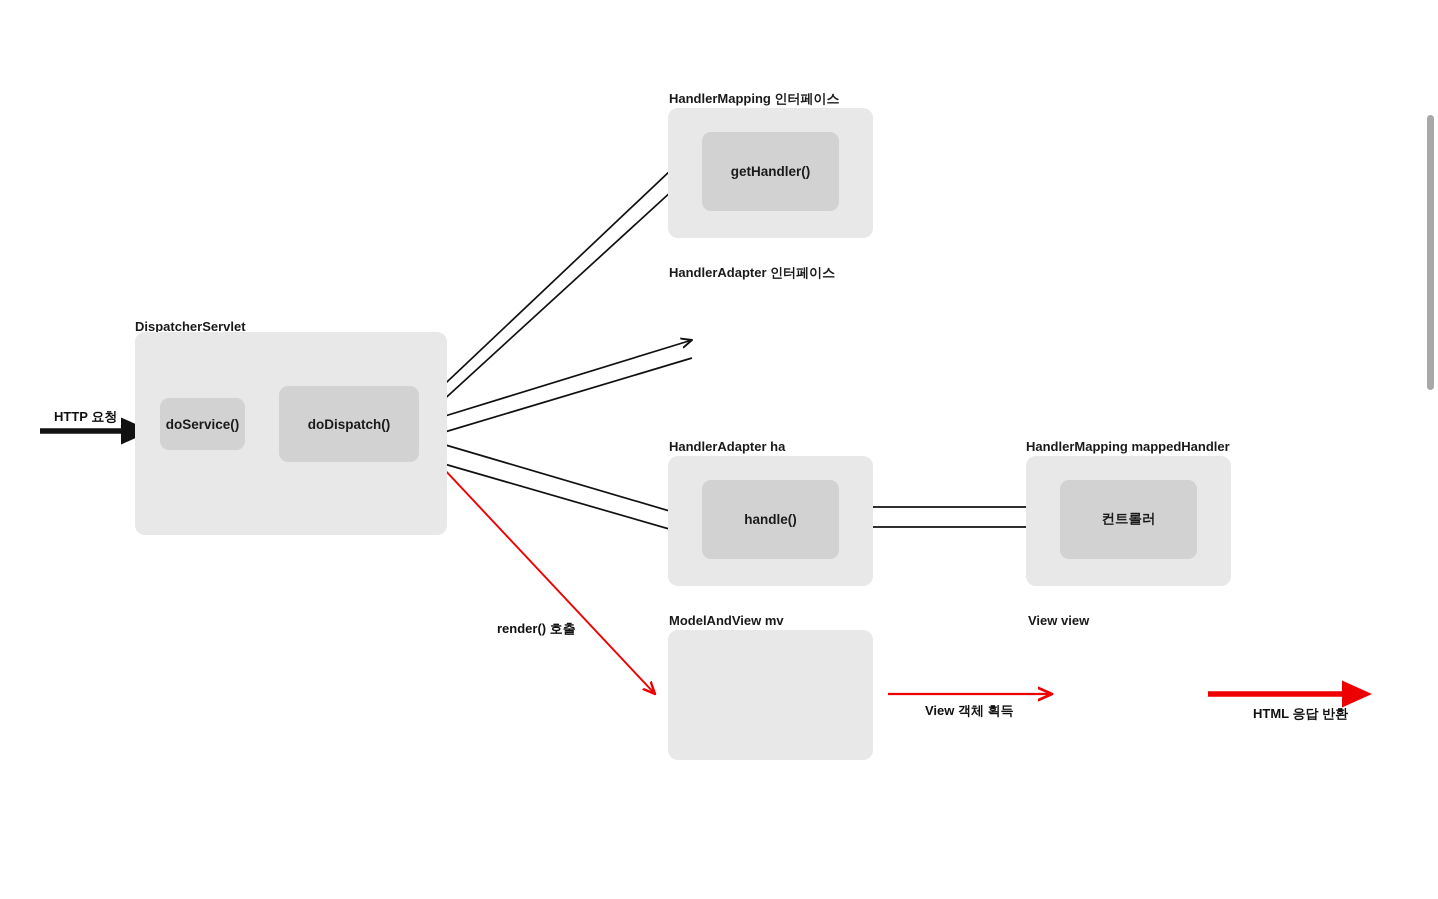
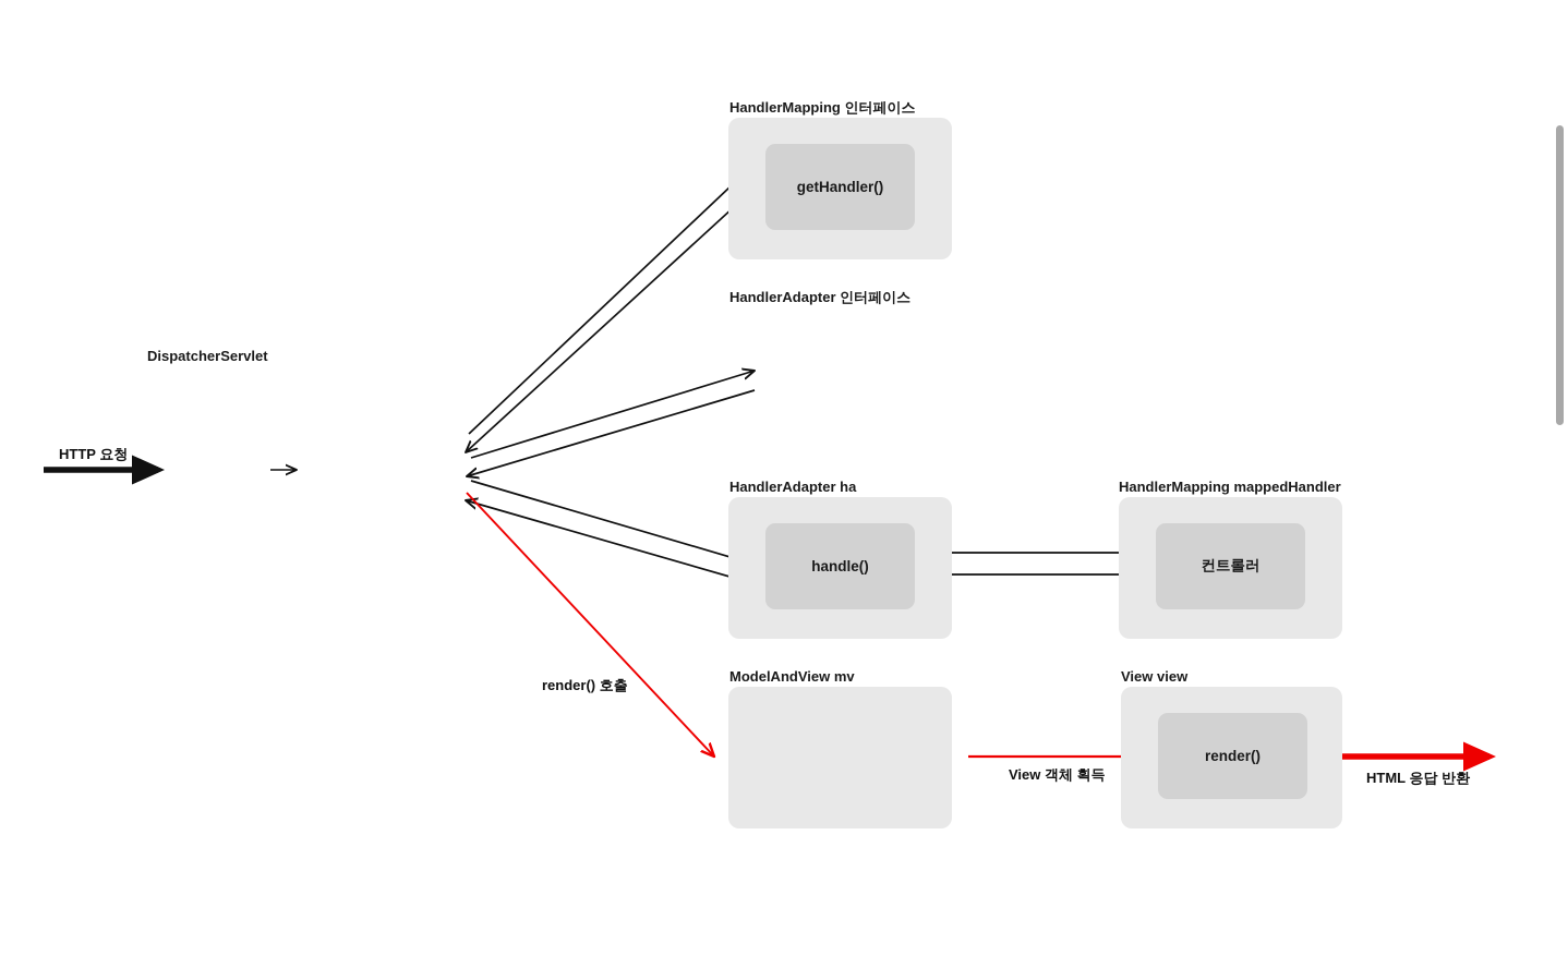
  DispatcherServlet
- doService()
- doDispatch()
  HandlerMapping 인터페이스
  getHandler()
  HandlerAdapter 인터페이스
  HandlerAdapter ha
  handle()
  HandlerMapping mappedHandler
  컨트롤러
  ModelAndView mv
  View view
+ render()
  HTTP 요청
  render() 호출
  View 객체 획득
  HTML 응답 반환
